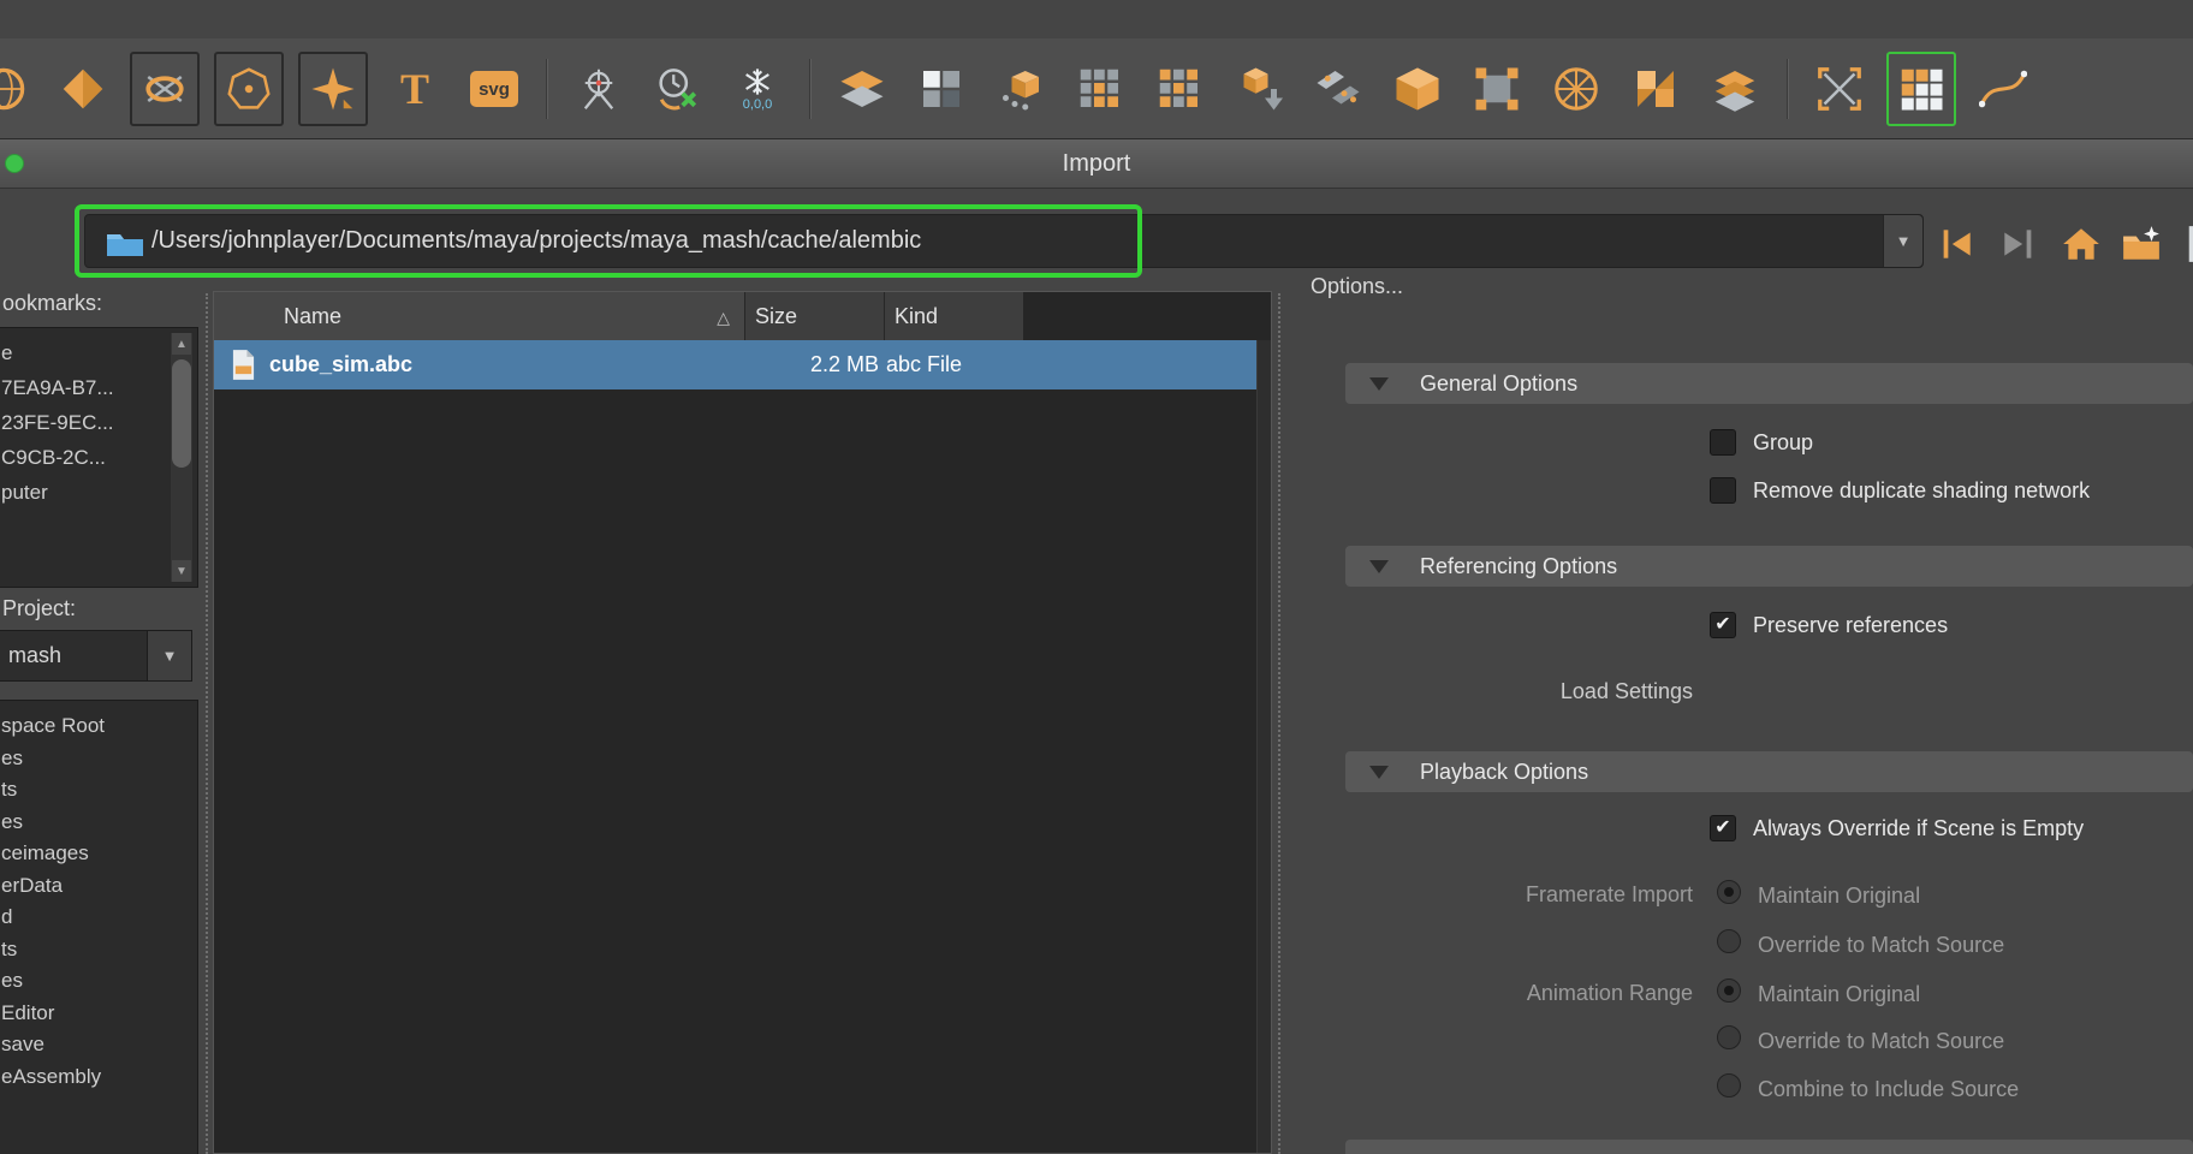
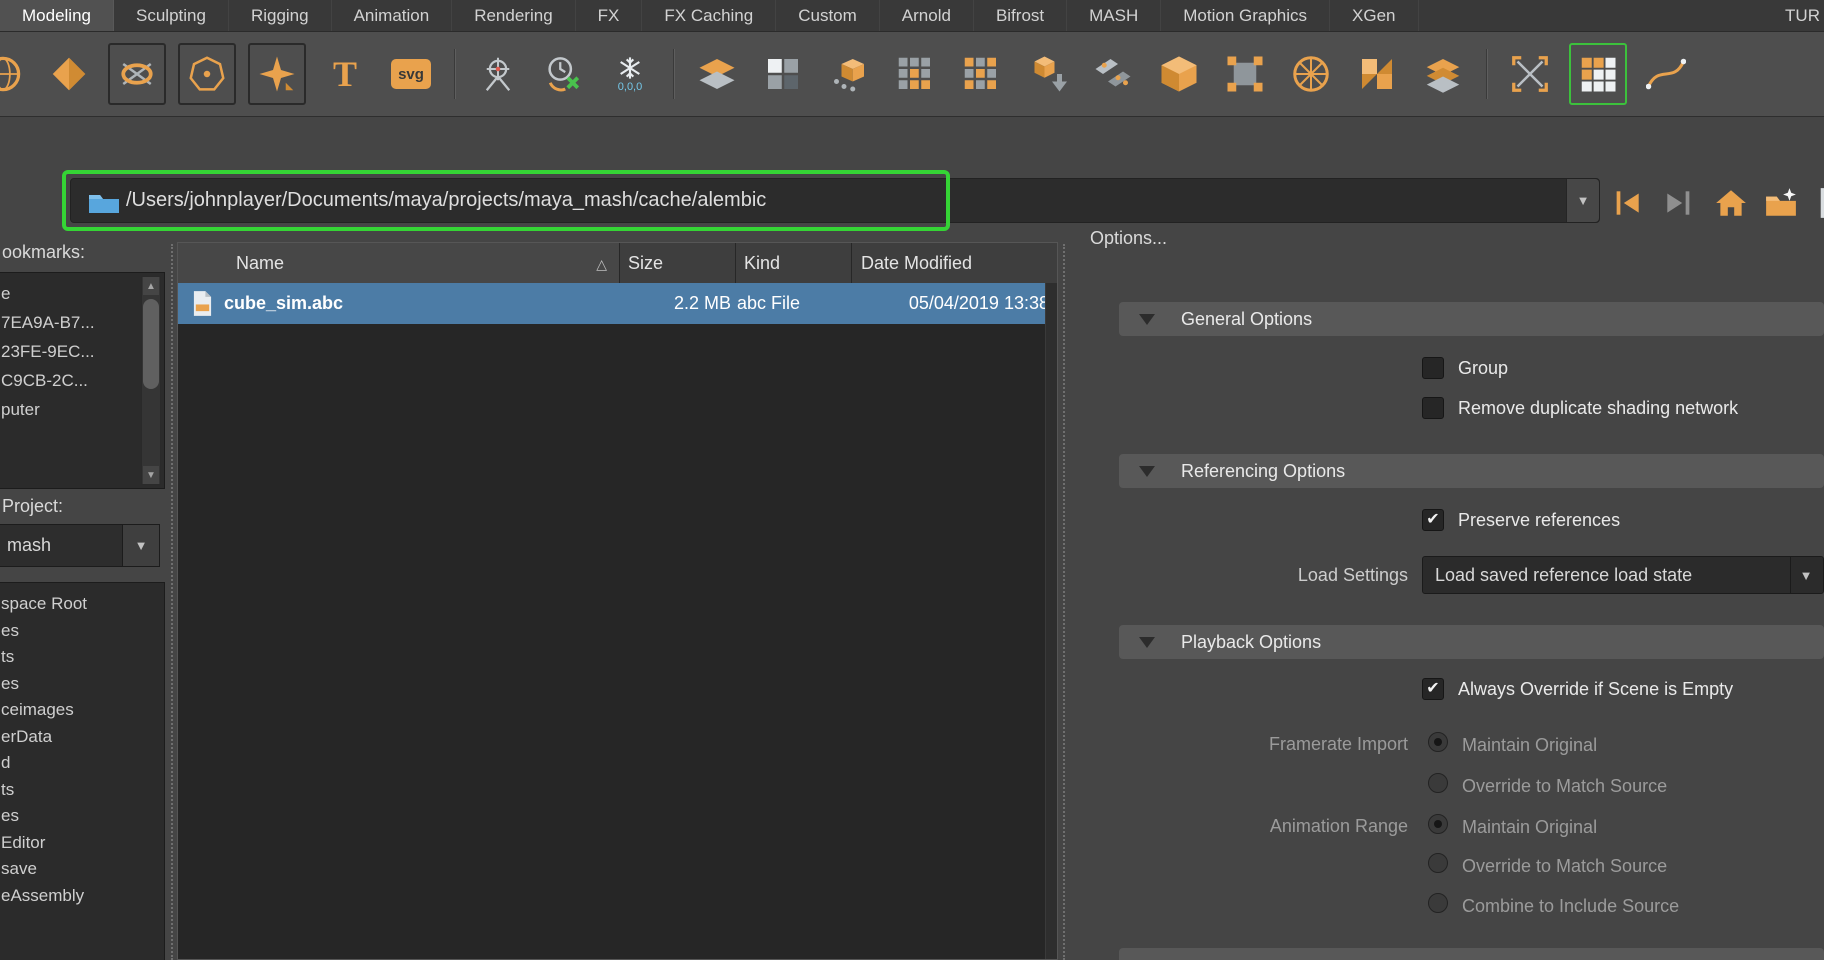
+ Modeling
+ Sculpting
+ Rigging
+ Animation
+ Rendering
+ FX
+ FX Caching
+ Custom
+ Arnold
+ Bifrost
+ MASH
+ Motion Graphics
+ XGen
+ TUR
  T
  svg
  0,0,0
- Import
  /Users/johnplayer/Documents/maya/projects/maya_mash/cache/alembic
  ookmarks:
  e
  7EA9A-B7...
  23FE-9EC...
  C9CB-2C...
  puter
  Project:
  mash
  space Root
  es
  ts
  es
  ceimages
  erData
  d
  ts
  es
  Editor
  save
  eAssembly
  Name
  Size
  Kind
+ Date Modified
  cube_sim.abc
  2.2 MB
  abc File
+ 05/04/2019 13:38
  Options...
  General Options
  Group
  Remove duplicate shading network
  Referencing Options
  Preserve references
  Load Settings
+ Load saved reference load state
  Playback Options
  Always Override if Scene is Empty
  Framerate Import
  Maintain Original
  Override to Match Source
  Animation Range
  Maintain Original
  Override to Match Source
  Combine to Include Source
